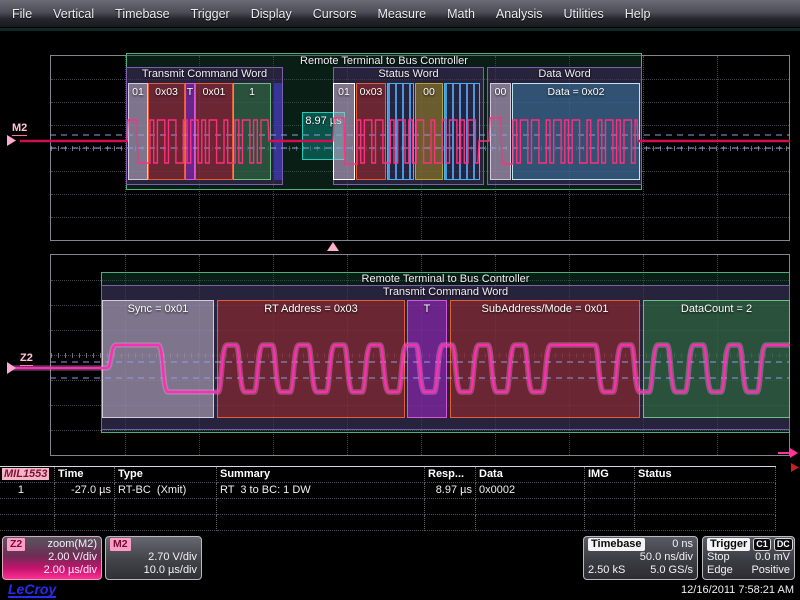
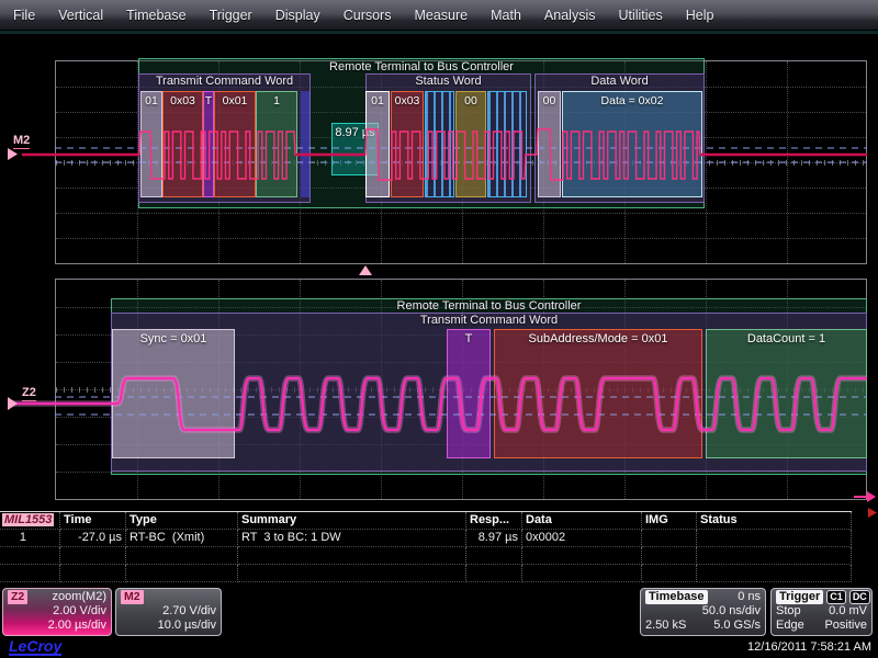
  File
  Vertical
  Timebase
  Trigger
  Display
  Cursors
  Measure
  Math
  Analysis
  Utilities
  Help
  M2
  Z2
  Remote Terminal to Bus Controller
  Transmit Command Word
  Status Word
  Data Word
  01
  0x03
  T
  0x01
  1
  8.97 µs
  01
  0x03
  00
  00
  Data = 0x02
  Remote Terminal to Bus Controller
  Transmit Command Word
  Sync = 0x01
- RT Address = 0x03
  T
  SubAddress/Mode = 0x01
- DataCount = 2
+ DataCount = 1
  MIL1553
  Time
  Type
  Summary
  Resp...
  Data
  IMG
  Status
  1
  -27.0 µs
  RT-BC (Xmit)
  RT 3 to BC: 1 DW
  8.97 µs
  0x0002
  Z2
  zoom(M2)
  2.00 V/div
  2.00 µs/div
  M2
  2.70 V/div
  10.0 µs/div
  Timebase
  0 ns
  50.0 ns/div
  2.50 kS
  5.0 GS/s
  Trigger
  C1
  DC
  Stop
  0.0 mV
  Edge
  Positive
  LeCroy
  12/16/2011 7:58:21 AM
